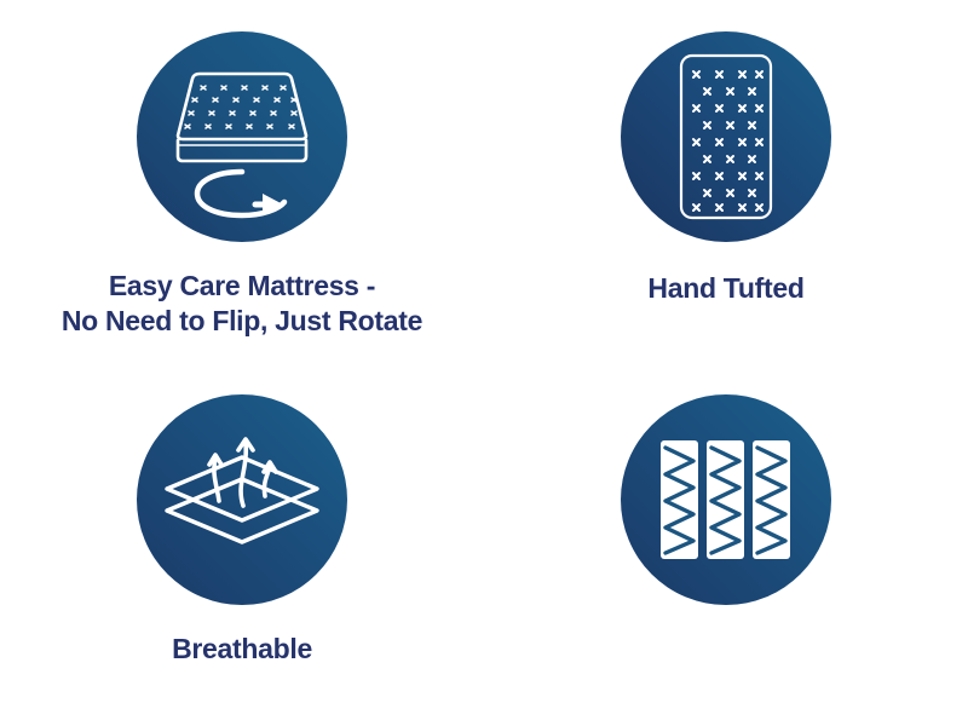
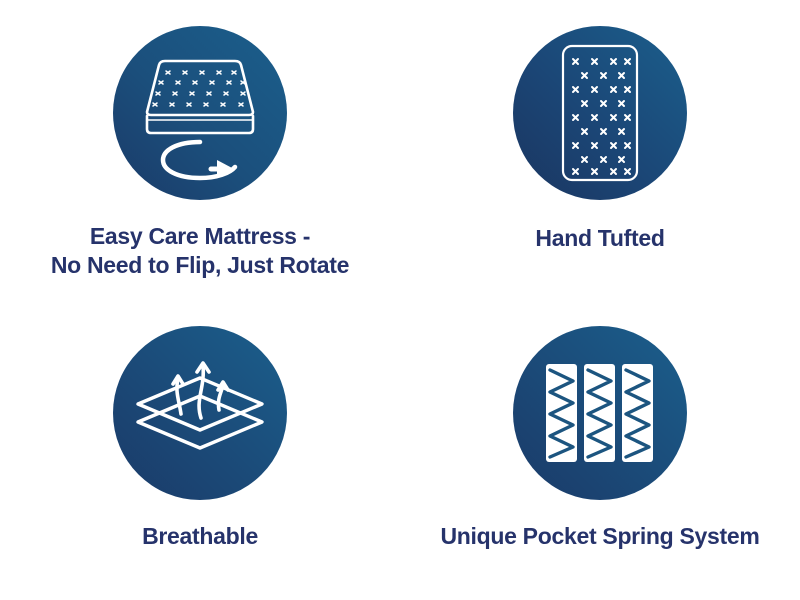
  Easy Care Mattress -
  No Need to Flip, Just Rotate
  Hand Tufted
  Breathable
+ Unique Pocket Spring System
